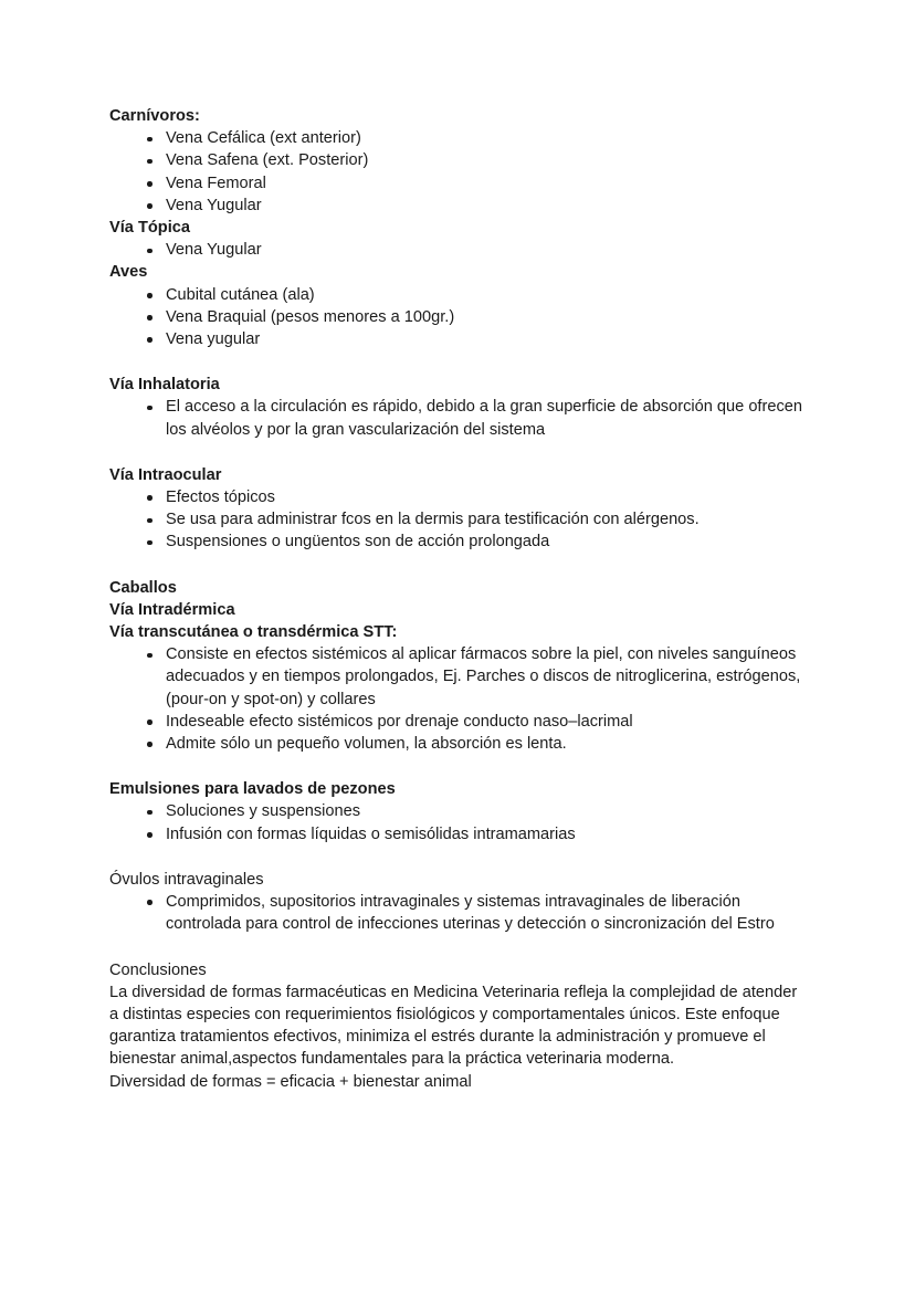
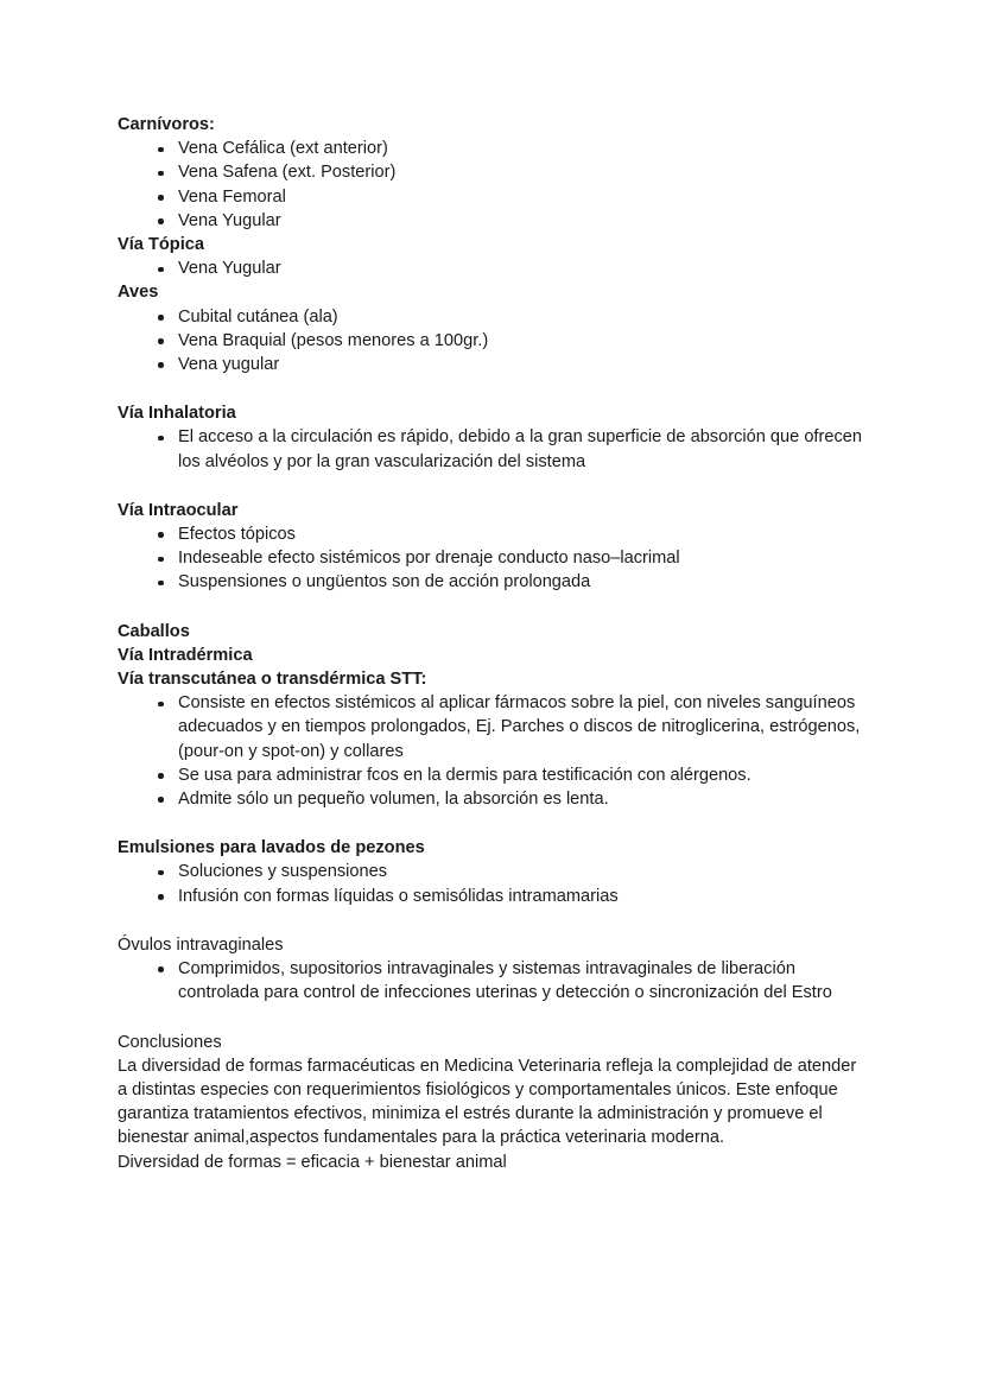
  Carnívoros:
  Vena Cefálica (ext anterior)
  Vena Safena (ext. Posterior)
  Vena Femoral
  Vena Yugular
  Vía Tópica
  Vena Yugular
  Aves
  Cubital cutánea (ala)
  Vena Braquial (pesos menores a 100gr.)
  Vena yugular
  Vía Inhalatoria
  El acceso a la circulación es rápido, debido a la gran superficie de absorción que ofrecen los alvéolos y por la gran vascularización del sistema
  Vía Intraocular
  Efectos tópicos
- Se usa para administrar fcos en la dermis para testificación con alérgenos.
+ Indeseable efecto sistémicos por drenaje conducto naso–lacrimal
  Suspensiones o ungüentos son de acción prolongada
  Caballos
  Vía Intradérmica
  Vía transcutánea o transdérmica STT:
  Consiste en efectos sistémicos al aplicar fármacos sobre la piel, con niveles sanguíneos adecuados y en tiempos prolongados, Ej. Parches o discos de nitroglicerina, estrógenos, (pour-on y spot-on) y collares
- Indeseable efecto sistémicos por drenaje conducto naso–lacrimal
+ Se usa para administrar fcos en la dermis para testificación con alérgenos.
  Admite sólo un pequeño volumen, la absorción es lenta.
  Emulsiones para lavados de pezones
  Soluciones y suspensiones
  Infusión con formas líquidas o semisólidas intramamarias
  Óvulos intravaginales
  Comprimidos, supositorios intravaginales y sistemas intravaginales de liberación controlada para control de infecciones uterinas y detección o sincronización del Estro
  Conclusiones
  La diversidad de formas farmacéuticas en Medicina Veterinaria refleja la complejidad de atender a distintas especies con requerimientos fisiológicos y comportamentales únicos. Este enfoque garantiza tratamientos efectivos, minimiza el estrés durante la administración y promueve el bienestar animal,aspectos fundamentales para la práctica veterinaria moderna.
  Diversidad de formas = eficacia + bienestar animal
